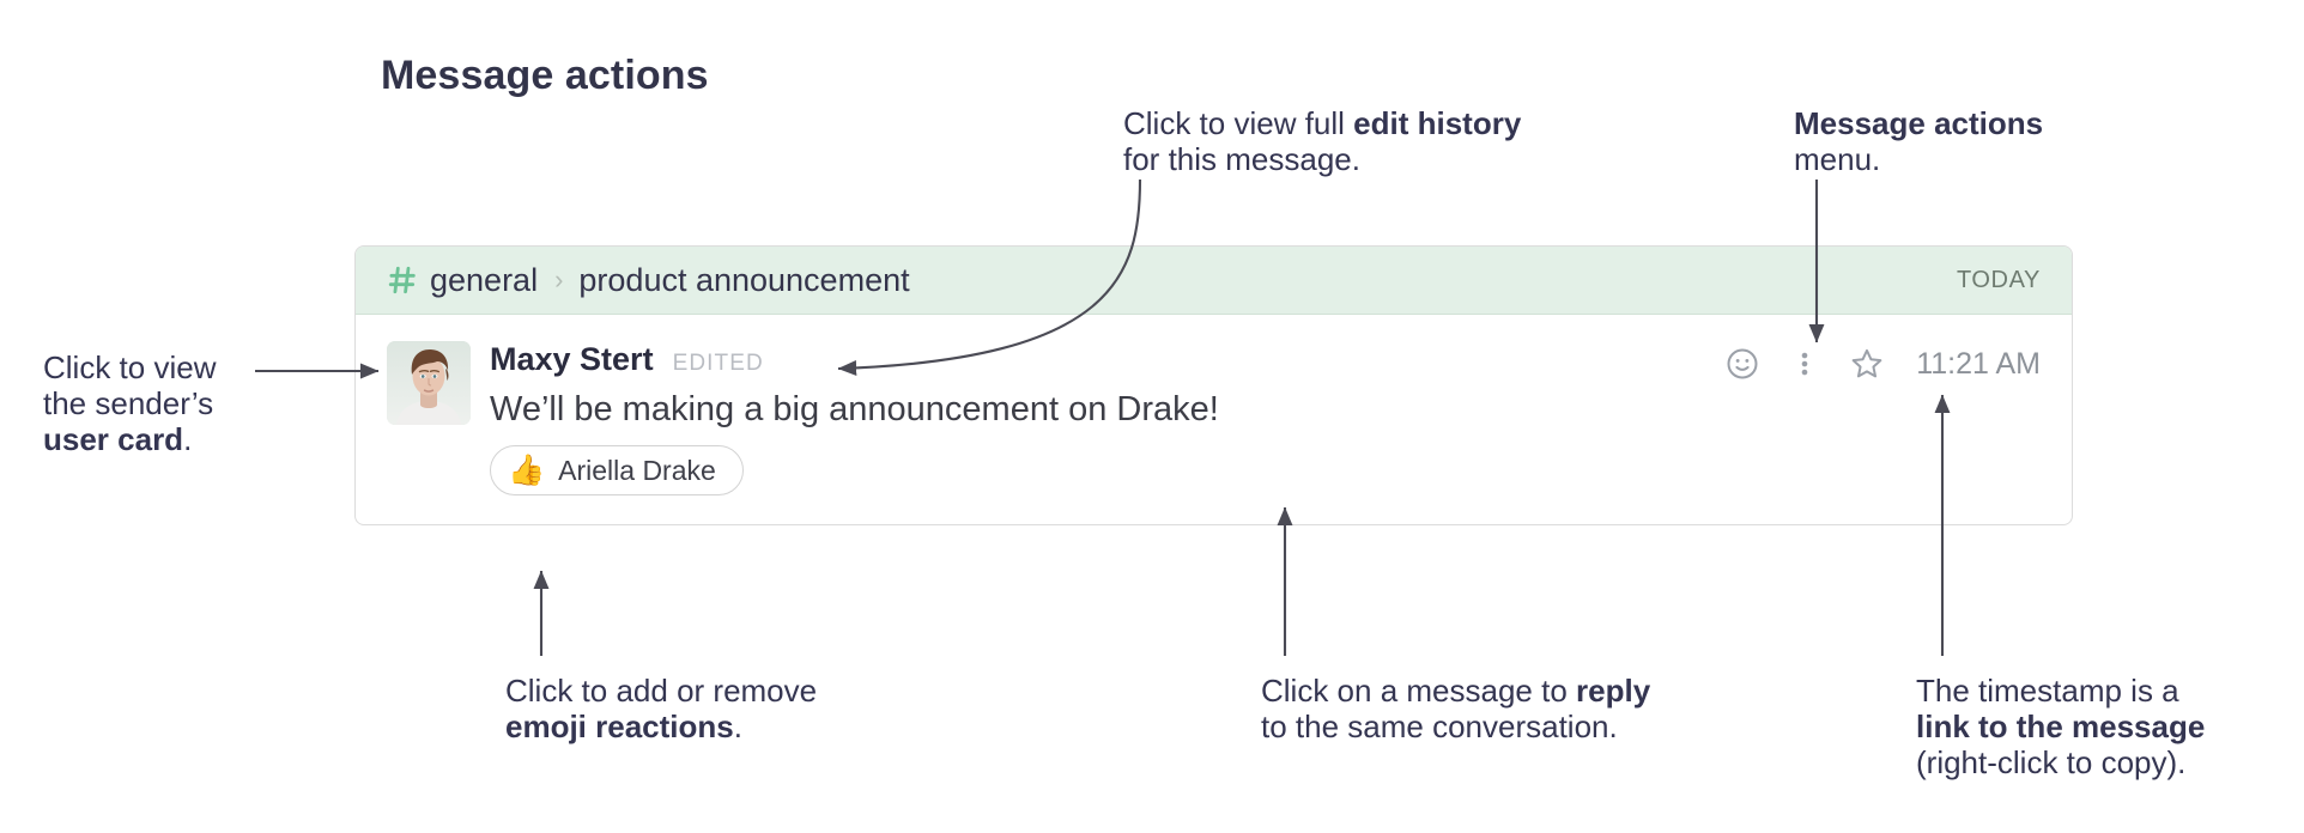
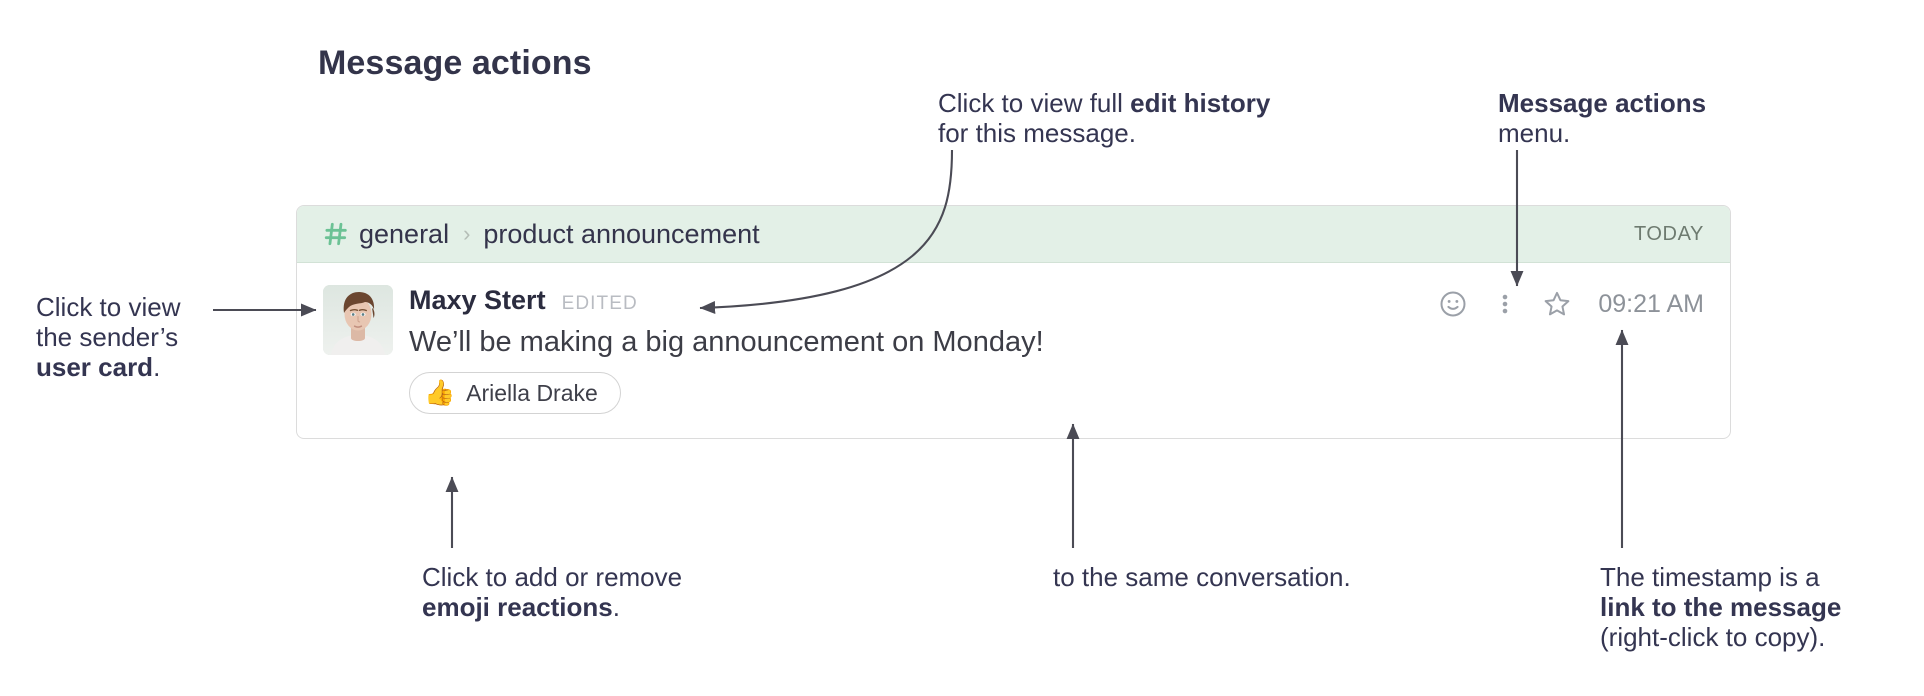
  Message actions
  Click to view full edit history
  for this message.
  Message actions
  menu.
  Click to view
  the sender’s
  user card.
  Click to add or remove
  emoji reactions.
- Click on a message to reply
  to the same conversation.
  The timestamp is a
  link to the message
  (right-click to copy).
  general
  ›
  product announcement
  TODAY
  Maxy Stert
  EDITED
- We’ll be making a big announcement on Drake!
+ We’ll be making a big announcement on Monday!
  👍
  Ariella Drake
- 11:21 AM
+ 09:21 AM
